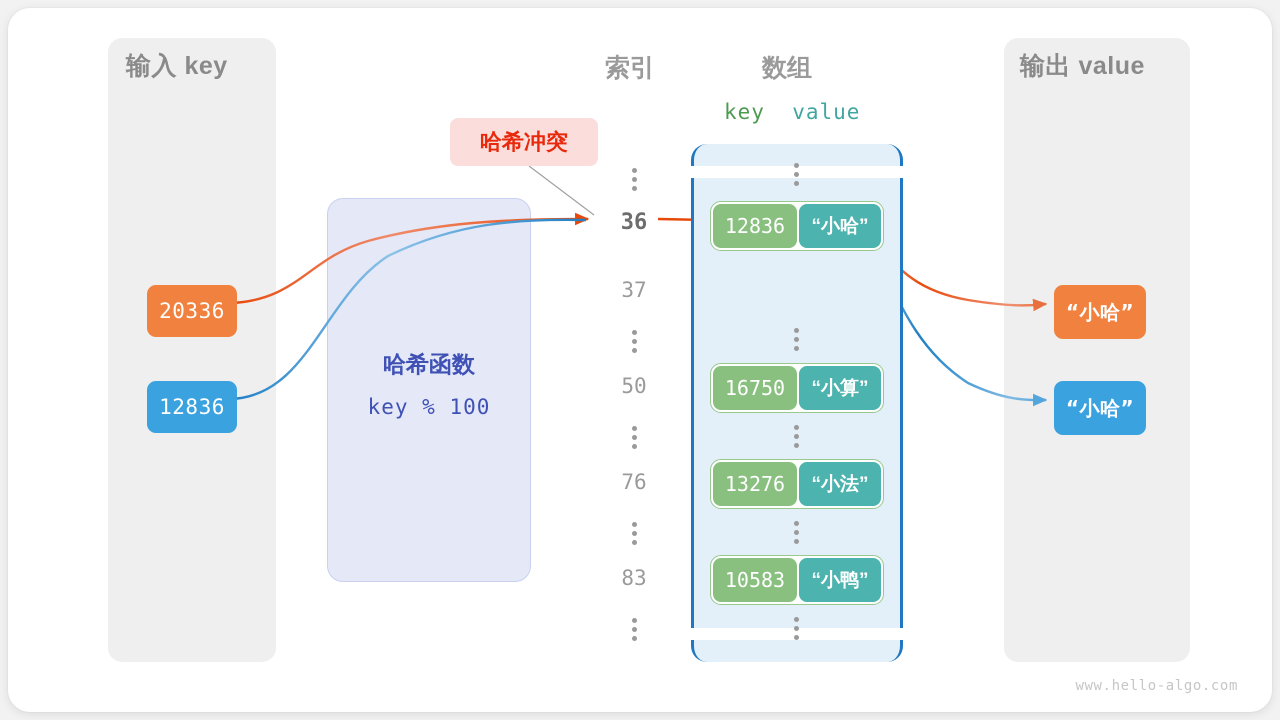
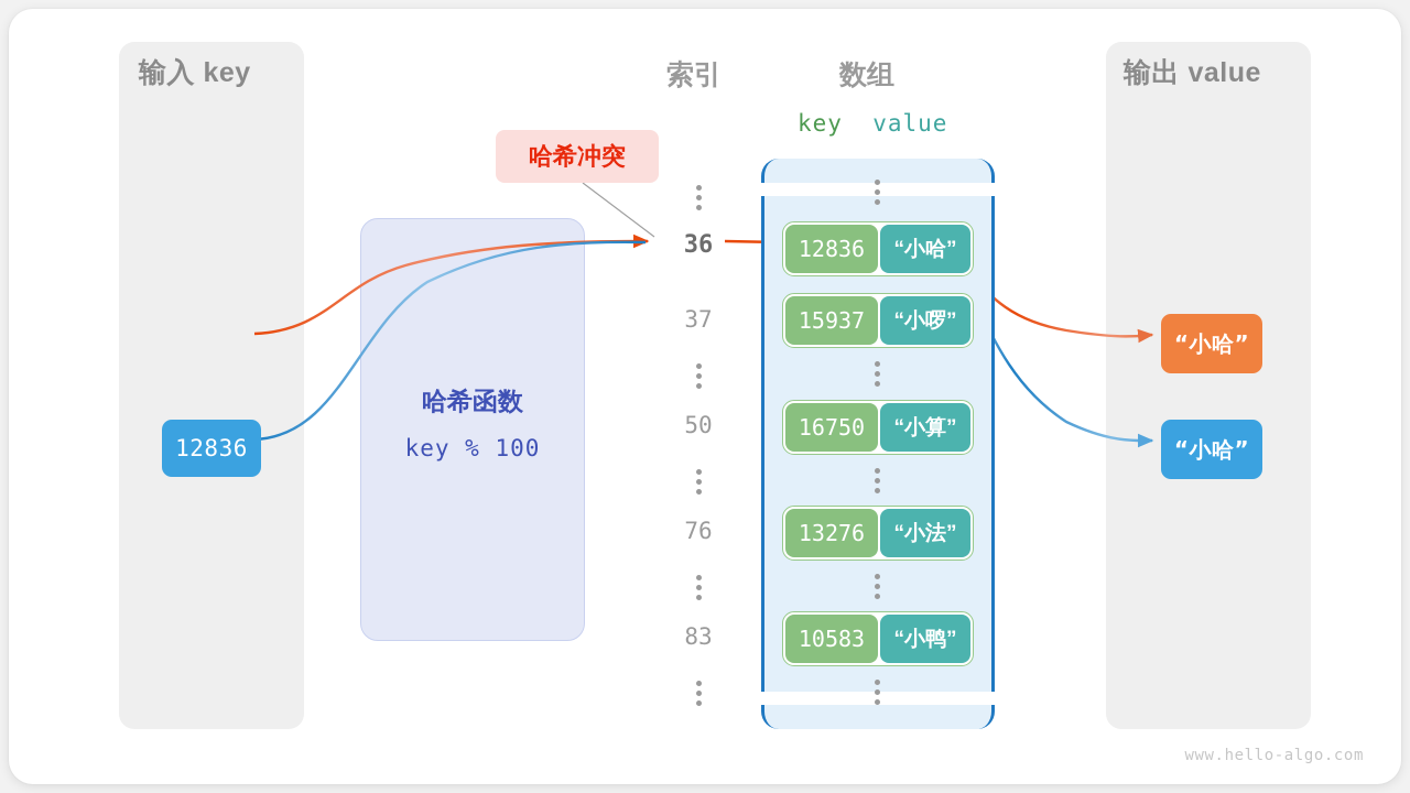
  输入 key
  输出 value
  索引
  数组
  key value
  哈希函数
  key % 100
  哈希冲突
- 20336
  12836
  “小哈”
  “小哈”
  36
  37
  50
  76
  83
  12836
  “小哈”
+ 15937
+ “小啰”
  16750
  “小算”
  13276
  “小法”
  10583
  “小鸭”
  www.hello-algo.com
